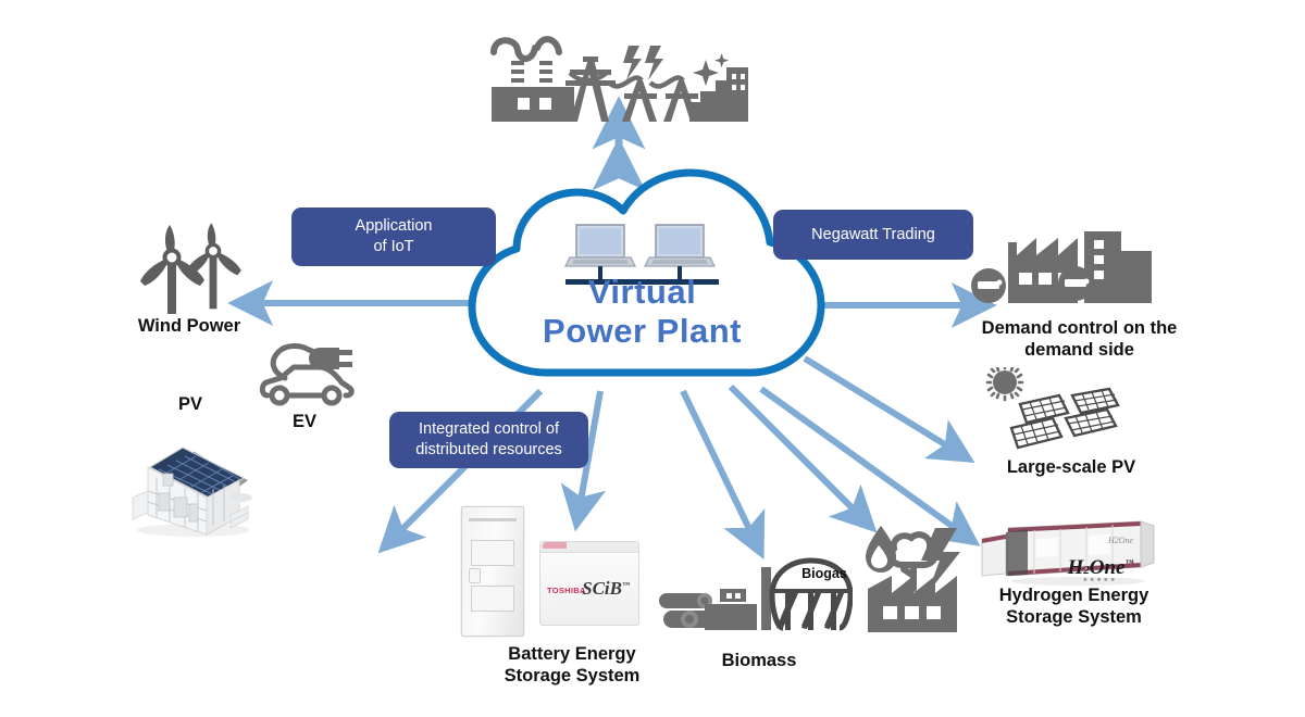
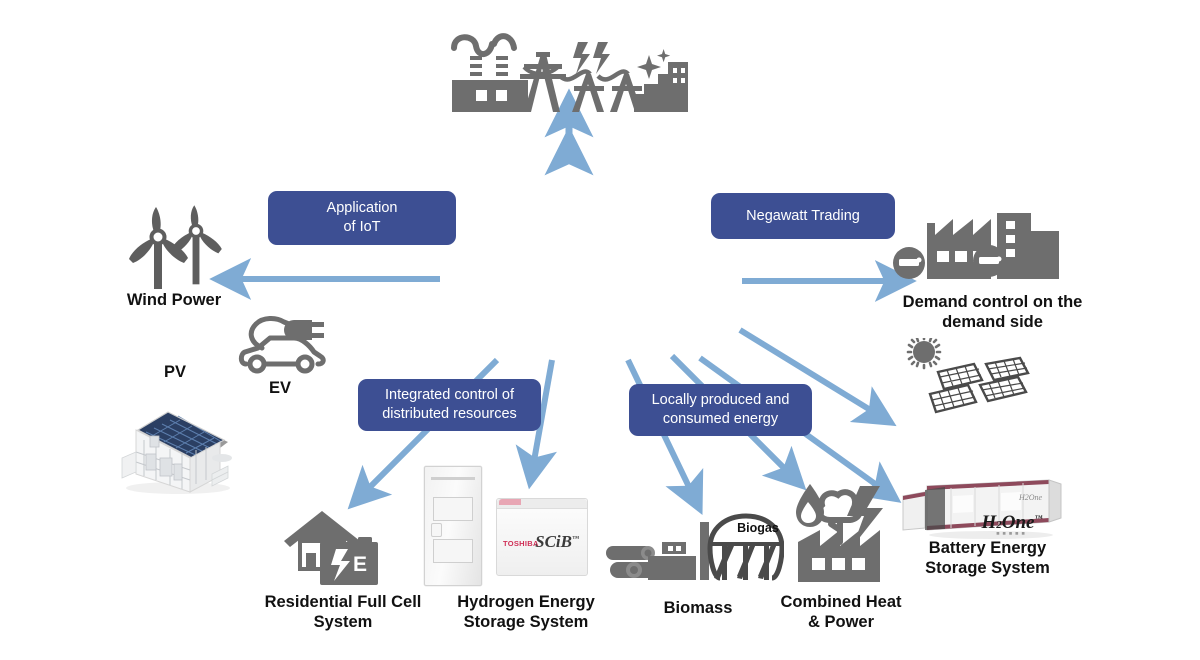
- Virtual
- Power Plant
  Application
  of IoT
  Negawatt Trading
  Integrated control of
  distributed resources
+ Locally produced and
+ consumed energy
  Wind Power
  EV
  PV
+ E
+ Residential Full Cell
+ System
  TOSHIBA
  SCiB™
- Battery Energy
+ Hydrogen Energy
  Storage System
  Biogas
  Biomass
+ Combined Heat
+ & Power
  Demand control on the
  demand side
- Large-scale PV
  H2One
  H2One™
- Hydrogen Energy
+ Battery Energy
  Storage System
